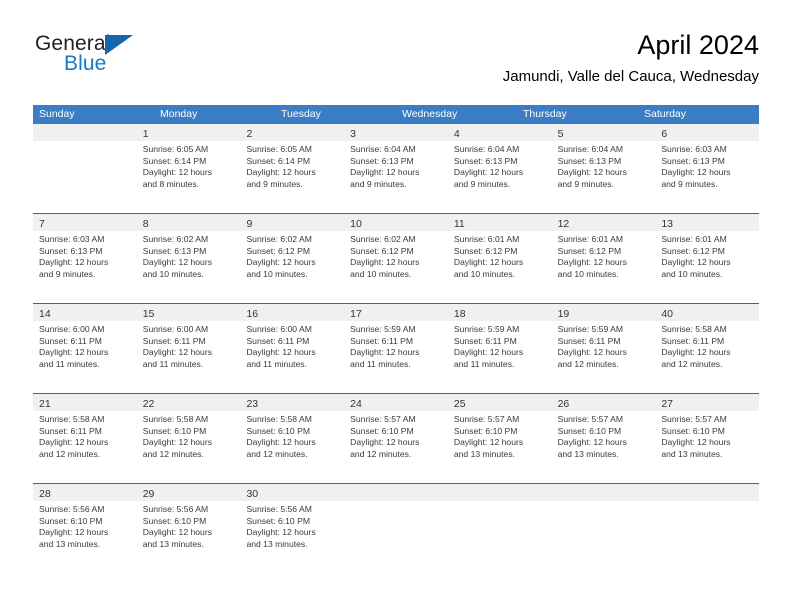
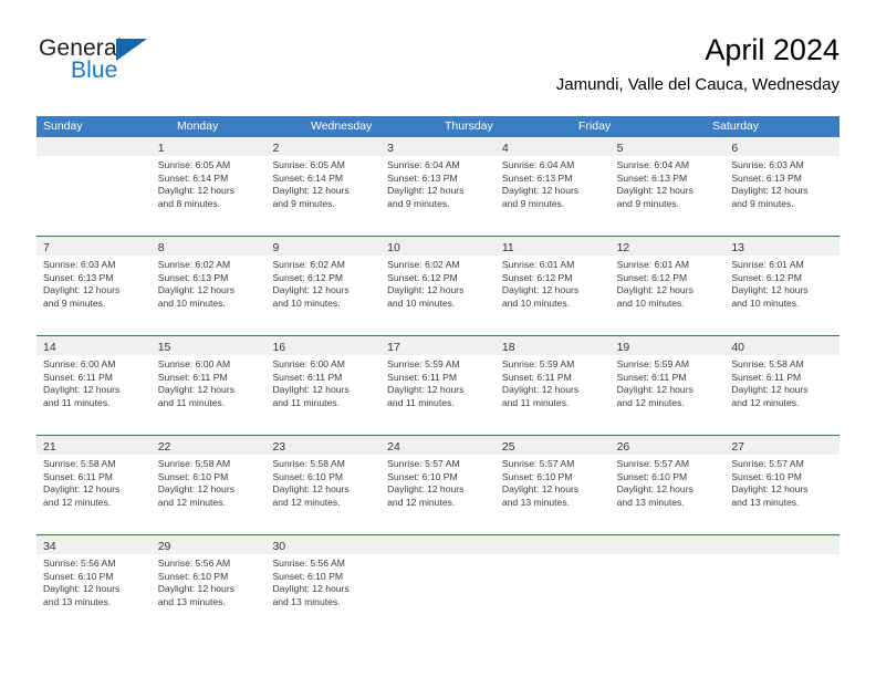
  General
  Blue
  April 2024
  Jamundi, Valle del Cauca, Wednesday
  Sunday
  Monday
- Tuesday
  Wednesday
  Thursday
+ Friday
  Saturday
  1
  Sunrise: 6:05 AM
  Sunset: 6:14 PM
  Daylight: 12 hours
  and 8 minutes.
  2
  Sunrise: 6:05 AM
  Sunset: 6:14 PM
  Daylight: 12 hours
  and 9 minutes.
  3
  Sunrise: 6:04 AM
  Sunset: 6:13 PM
  Daylight: 12 hours
  and 9 minutes.
  4
  Sunrise: 6:04 AM
  Sunset: 6:13 PM
  Daylight: 12 hours
  and 9 minutes.
  5
  Sunrise: 6:04 AM
  Sunset: 6:13 PM
  Daylight: 12 hours
  and 9 minutes.
  6
  Sunrise: 6:03 AM
  Sunset: 6:13 PM
  Daylight: 12 hours
  and 9 minutes.
  7
  Sunrise: 6:03 AM
  Sunset: 6:13 PM
  Daylight: 12 hours
  and 9 minutes.
  8
  Sunrise: 6:02 AM
  Sunset: 6:13 PM
  Daylight: 12 hours
  and 10 minutes.
  9
  Sunrise: 6:02 AM
  Sunset: 6:12 PM
  Daylight: 12 hours
  and 10 minutes.
  10
  Sunrise: 6:02 AM
  Sunset: 6:12 PM
  Daylight: 12 hours
  and 10 minutes.
  11
  Sunrise: 6:01 AM
  Sunset: 6:12 PM
  Daylight: 12 hours
  and 10 minutes.
  12
  Sunrise: 6:01 AM
  Sunset: 6:12 PM
  Daylight: 12 hours
  and 10 minutes.
  13
  Sunrise: 6:01 AM
  Sunset: 6:12 PM
  Daylight: 12 hours
  and 10 minutes.
  14
  Sunrise: 6:00 AM
  Sunset: 6:11 PM
  Daylight: 12 hours
  and 11 minutes.
  15
  Sunrise: 6:00 AM
  Sunset: 6:11 PM
  Daylight: 12 hours
  and 11 minutes.
  16
  Sunrise: 6:00 AM
  Sunset: 6:11 PM
  Daylight: 12 hours
  and 11 minutes.
  17
  Sunrise: 5:59 AM
  Sunset: 6:11 PM
  Daylight: 12 hours
  and 11 minutes.
  18
  Sunrise: 5:59 AM
  Sunset: 6:11 PM
  Daylight: 12 hours
  and 11 minutes.
  19
  Sunrise: 5:59 AM
  Sunset: 6:11 PM
  Daylight: 12 hours
  and 12 minutes.
  40
  Sunrise: 5:58 AM
  Sunset: 6:11 PM
  Daylight: 12 hours
  and 12 minutes.
  21
  Sunrise: 5:58 AM
  Sunset: 6:11 PM
  Daylight: 12 hours
  and 12 minutes.
  22
  Sunrise: 5:58 AM
  Sunset: 6:10 PM
  Daylight: 12 hours
  and 12 minutes.
  23
  Sunrise: 5:58 AM
  Sunset: 6:10 PM
  Daylight: 12 hours
  and 12 minutes.
  24
  Sunrise: 5:57 AM
  Sunset: 6:10 PM
  Daylight: 12 hours
  and 12 minutes.
  25
  Sunrise: 5:57 AM
  Sunset: 6:10 PM
  Daylight: 12 hours
  and 13 minutes.
  26
  Sunrise: 5:57 AM
  Sunset: 6:10 PM
  Daylight: 12 hours
  and 13 minutes.
  27
  Sunrise: 5:57 AM
  Sunset: 6:10 PM
  Daylight: 12 hours
  and 13 minutes.
- 28
+ 34
  Sunrise: 5:56 AM
  Sunset: 6:10 PM
  Daylight: 12 hours
  and 13 minutes.
  29
  Sunrise: 5:56 AM
  Sunset: 6:10 PM
  Daylight: 12 hours
  and 13 minutes.
  30
  Sunrise: 5:56 AM
  Sunset: 6:10 PM
  Daylight: 12 hours
  and 13 minutes.
